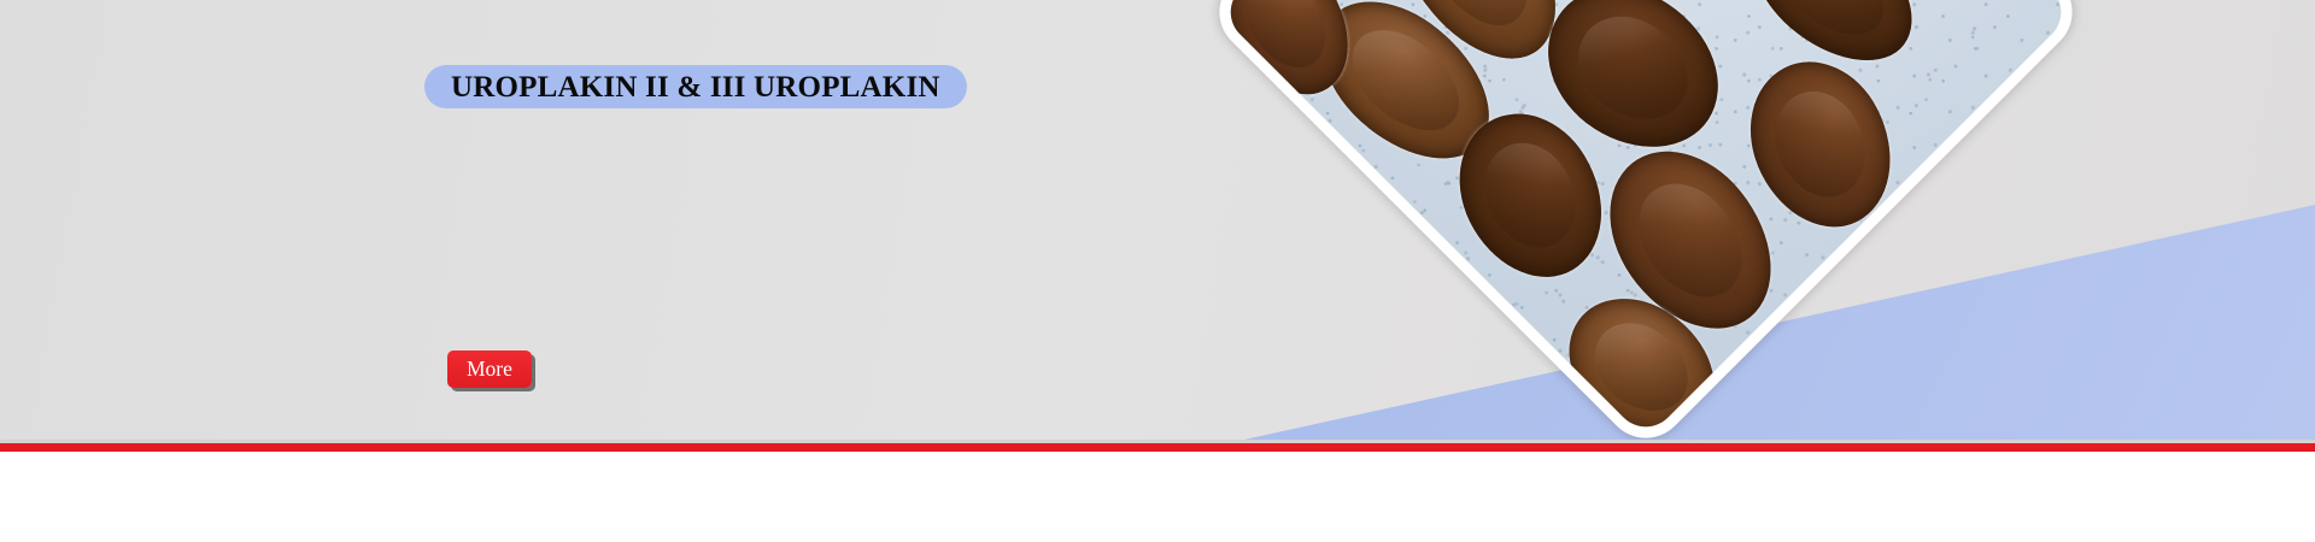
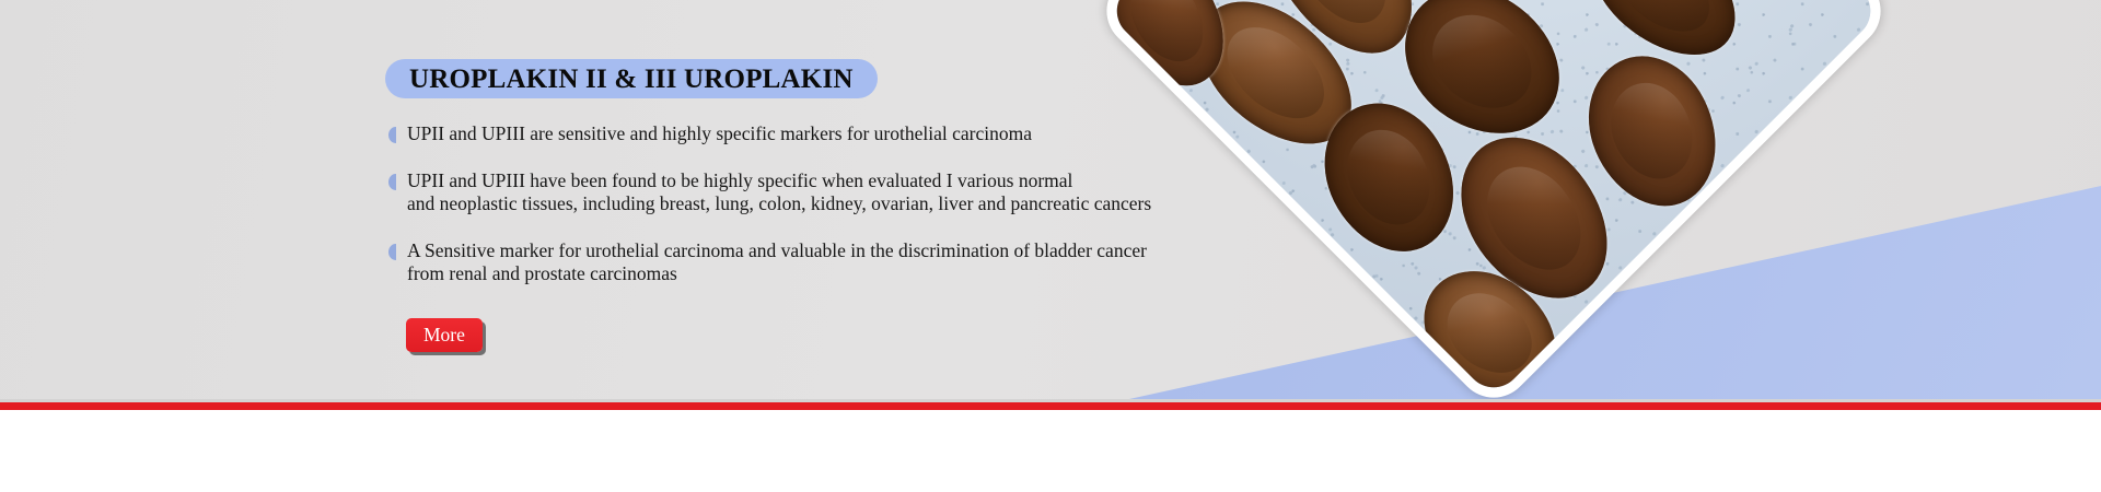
  UROPLAKIN II & III UROPLAKIN
+ UPII and UPIII are sensitive and highly specific markers for urothelial carcinoma
+ UPII and UPIII have been found to be highly specific when evaluated I various normal
+ and neoplastic tissues, including breast, lung, colon, kidney, ovarian, liver and pancreatic cancers
+ A Sensitive marker for urothelial carcinoma and valuable in the discrimination of bladder cancer
+ from renal and prostate carcinomas
  More
